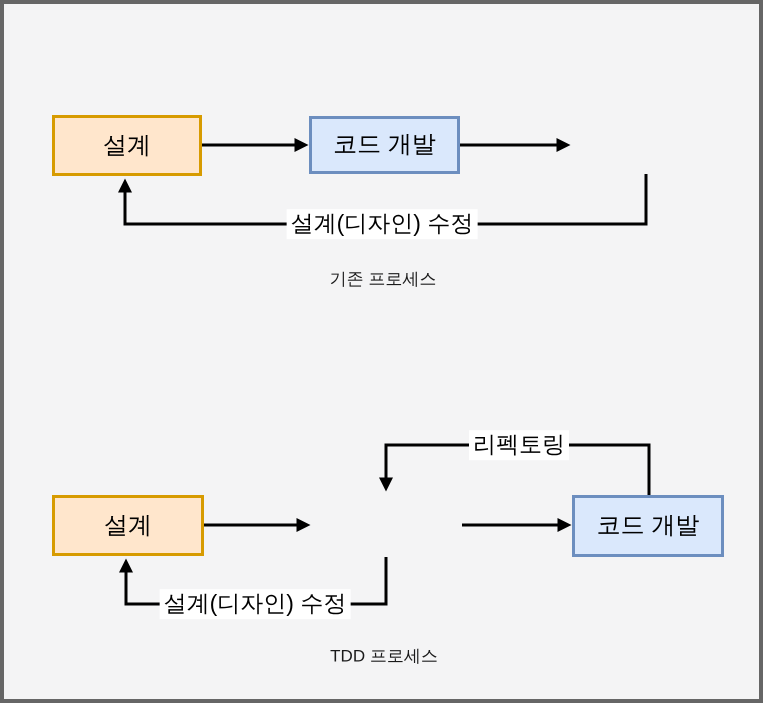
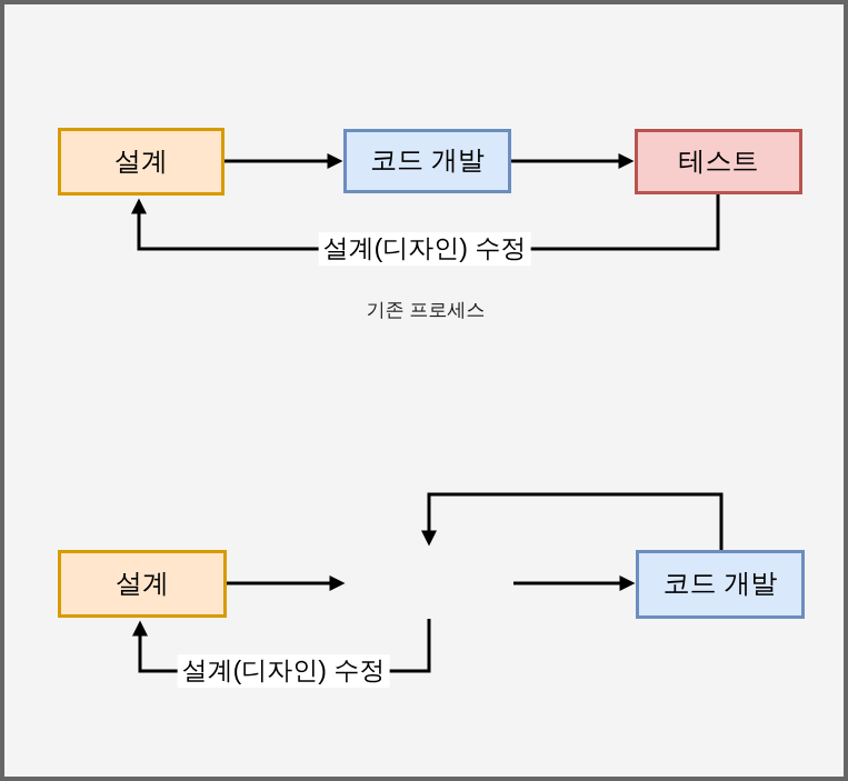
  설계
  코드 개발
+ 테스트
  설계
  코드 개발
  설계(디자인) 수정
- 리펙토링
  설계(디자인) 수정
  기존 프로세스
- TDD 프로세스
